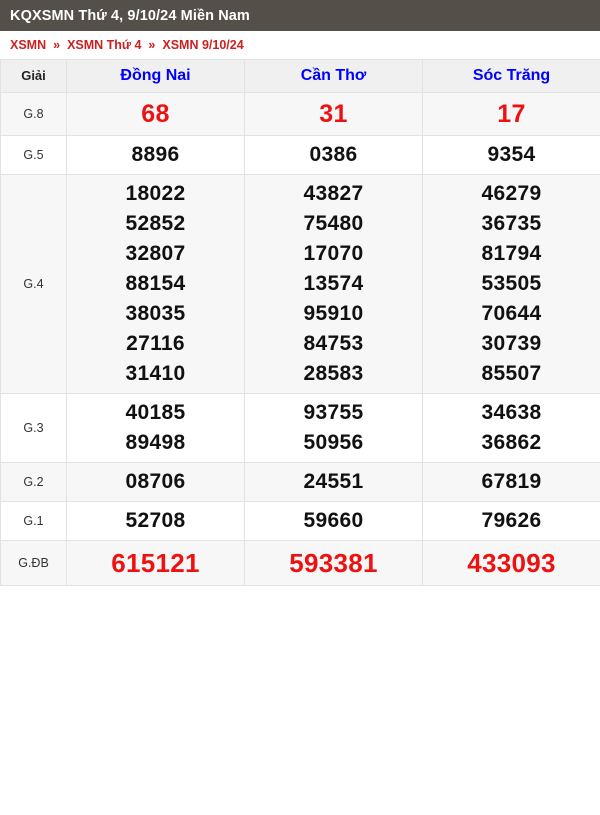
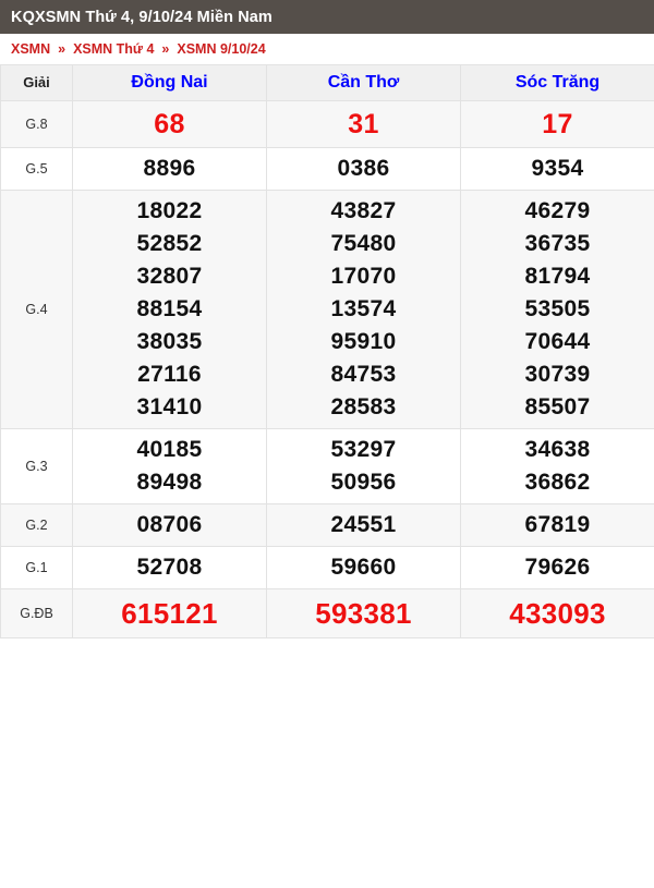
  KQXSMN Thứ 4, 9/10/24 Miền Nam
  XSMN
  »
  XSMN Thứ 4
  »
  XSMN 9/10/24
  Giải	Đồng Nai	Cần Thơ	Sóc Trăng
  G.8	68	31	17
  G.5	8896	0386	9354
  G.4	18022528523280788154380352711631410	43827754801707013574959108475328583	46279367358179453505706443073985507
- G.3	4018589498	9375550956	3463836862
+ G.3	4018589498	5329750956	3463836862
  G.2	08706	24551	67819
  G.1	52708	59660	79626
  G.ĐB	615121	593381	433093
